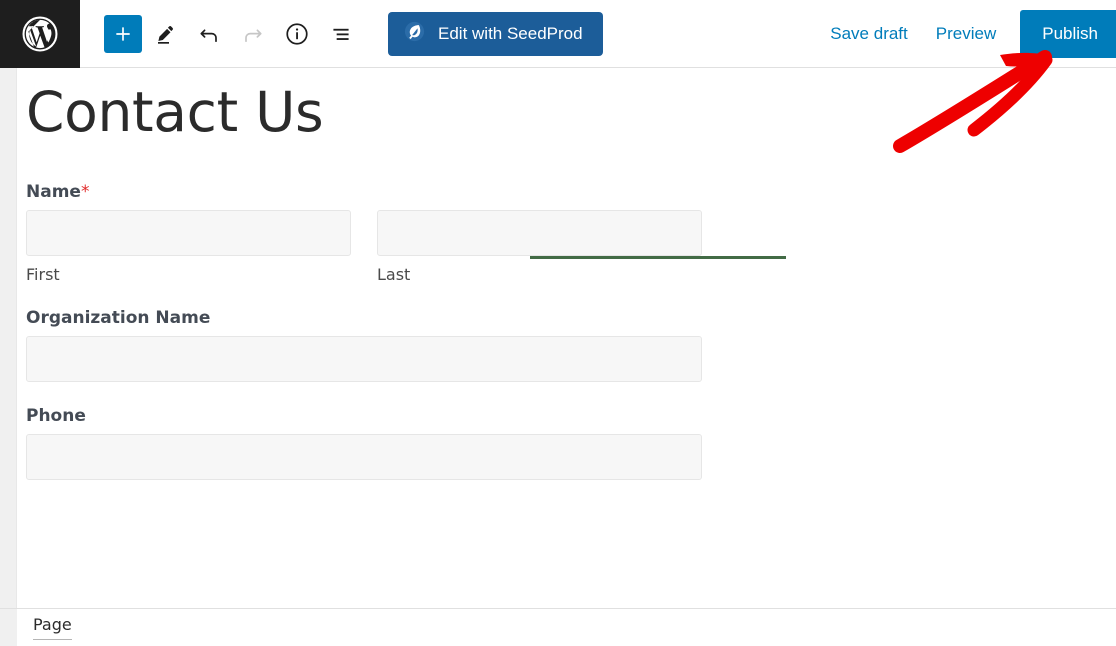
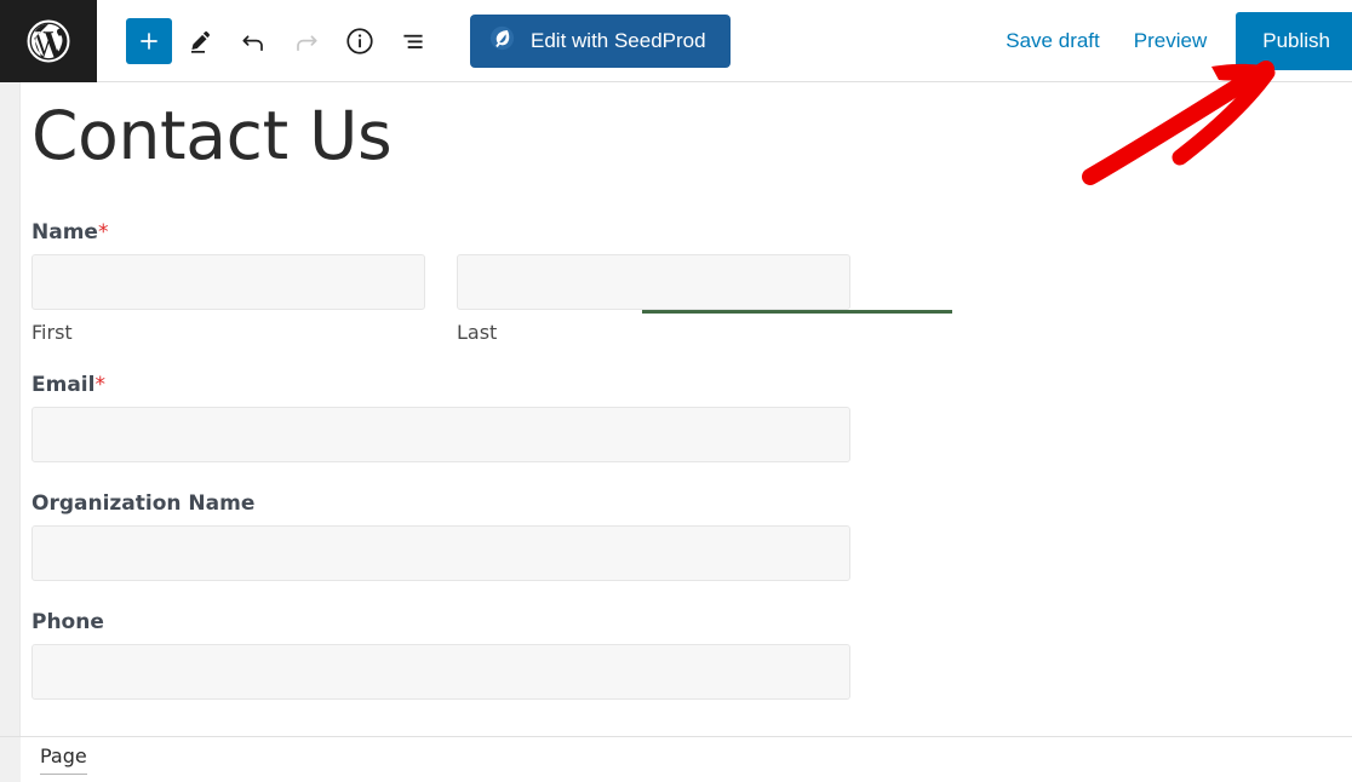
  Edit with SeedProd
  Save draft
  Preview
  Publish
  Contact Us
  Name*
  First
  Last
+ Email*
  Organization Name
  Phone
  Page
